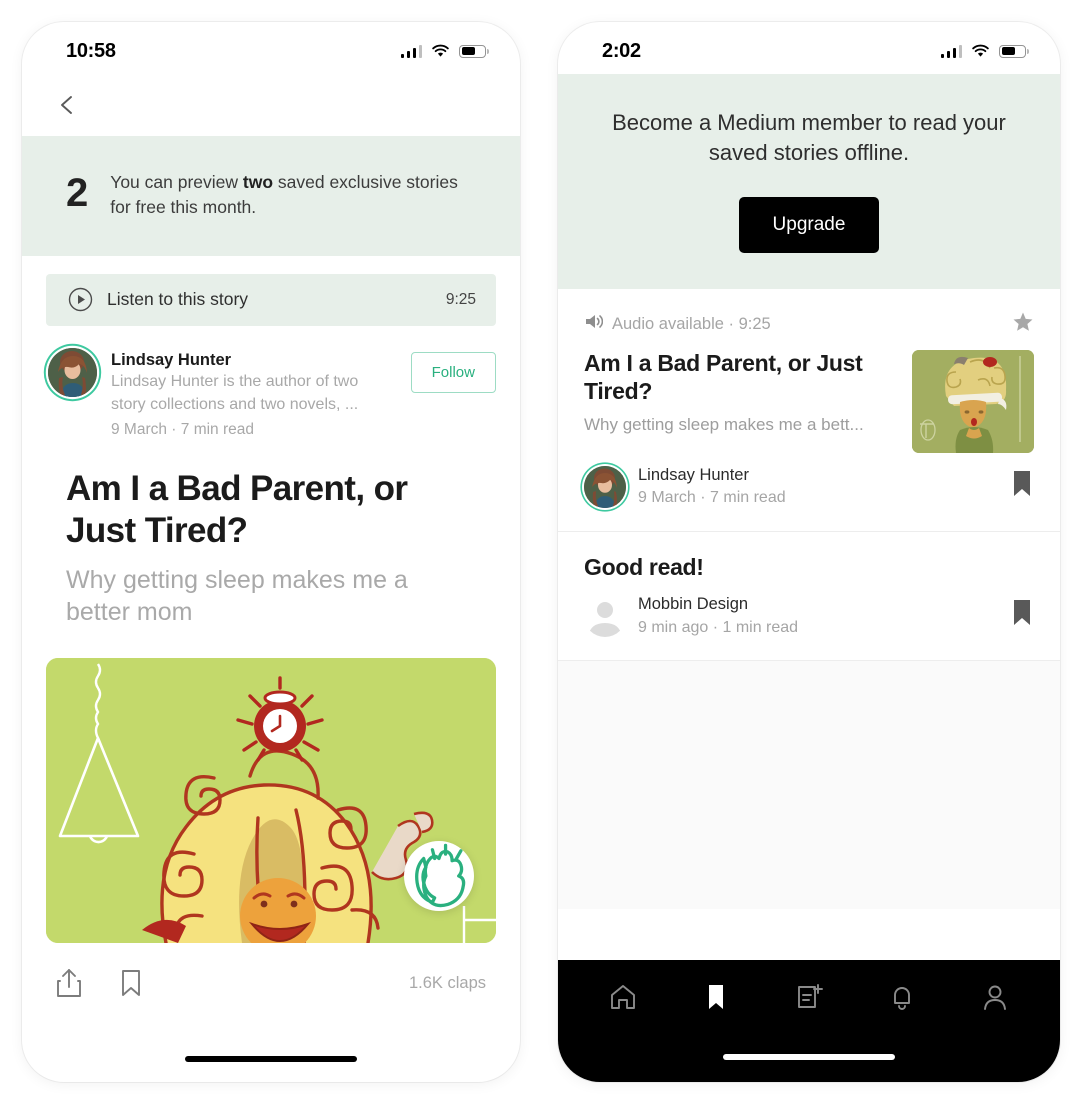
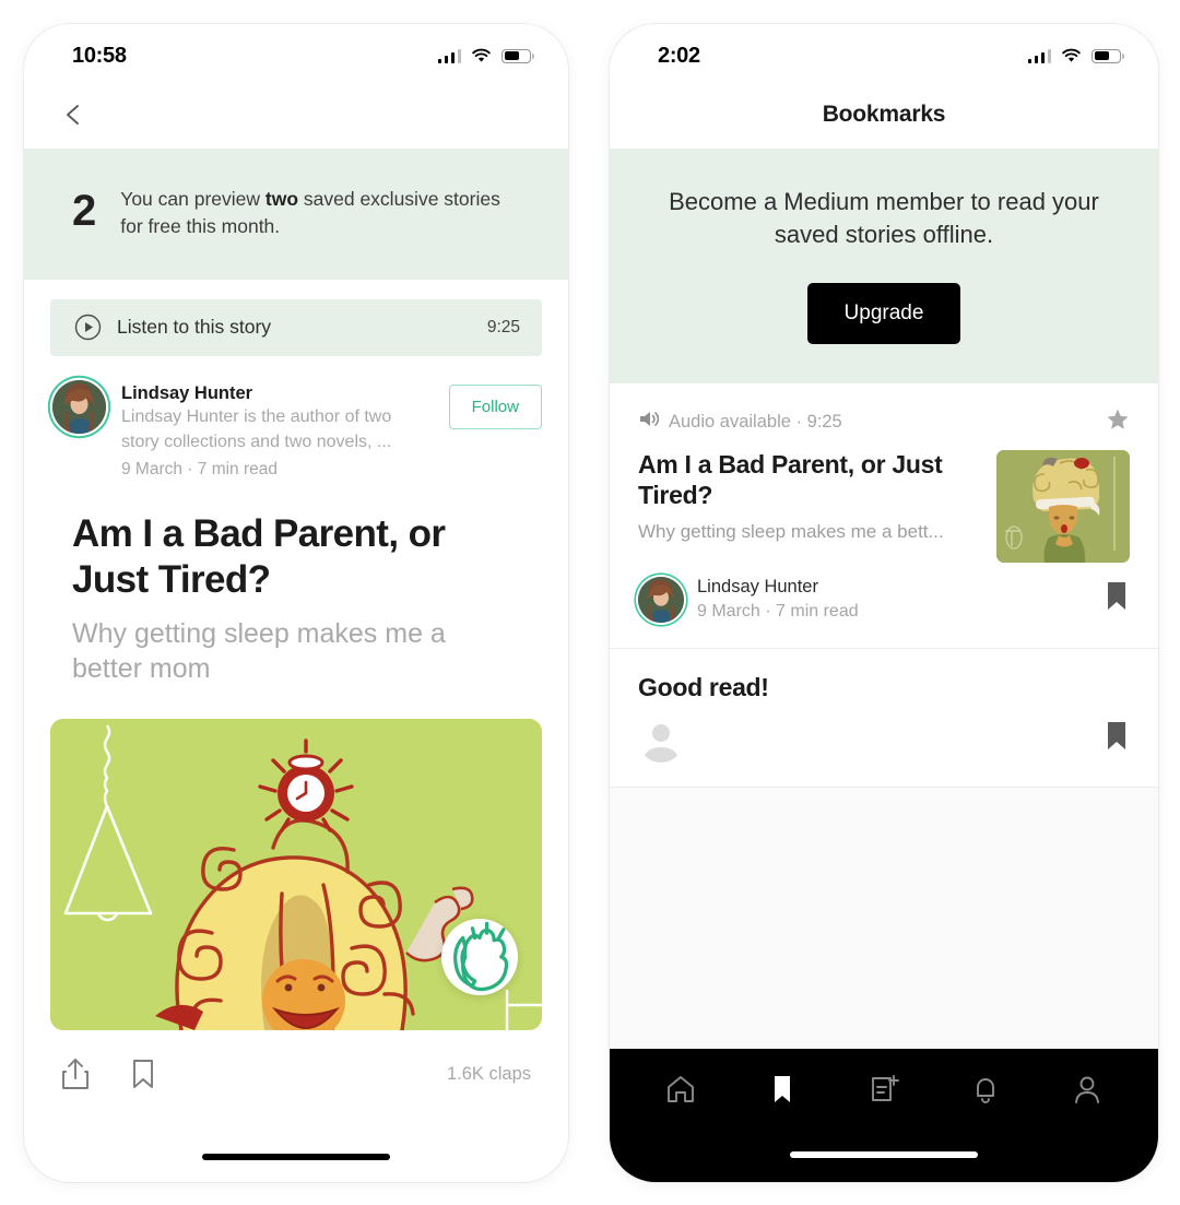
  10:58
  2
  You can preview two saved exclusive stories for free this month.
  Listen to this story
  9:25
  Lindsay Hunter
  Lindsay Hunter is the author of two story collections and two novels, ...
  9 March · 7 min read
  Follow
  Am I a Bad Parent, or Just Tired?
  Why getting sleep makes me a better mom
  1.6K claps
  2:02
+ Bookmarks
  Become a Medium member to read your saved stories offline.
  Upgrade
  Audio available · 9:25
  Am I a Bad Parent, or Just Tired?
  Why getting sleep makes me a bett...
  Lindsay Hunter
  9 March · 7 min read
  Good read!
- Mobbin Design
- 9 min ago · 1 min read
